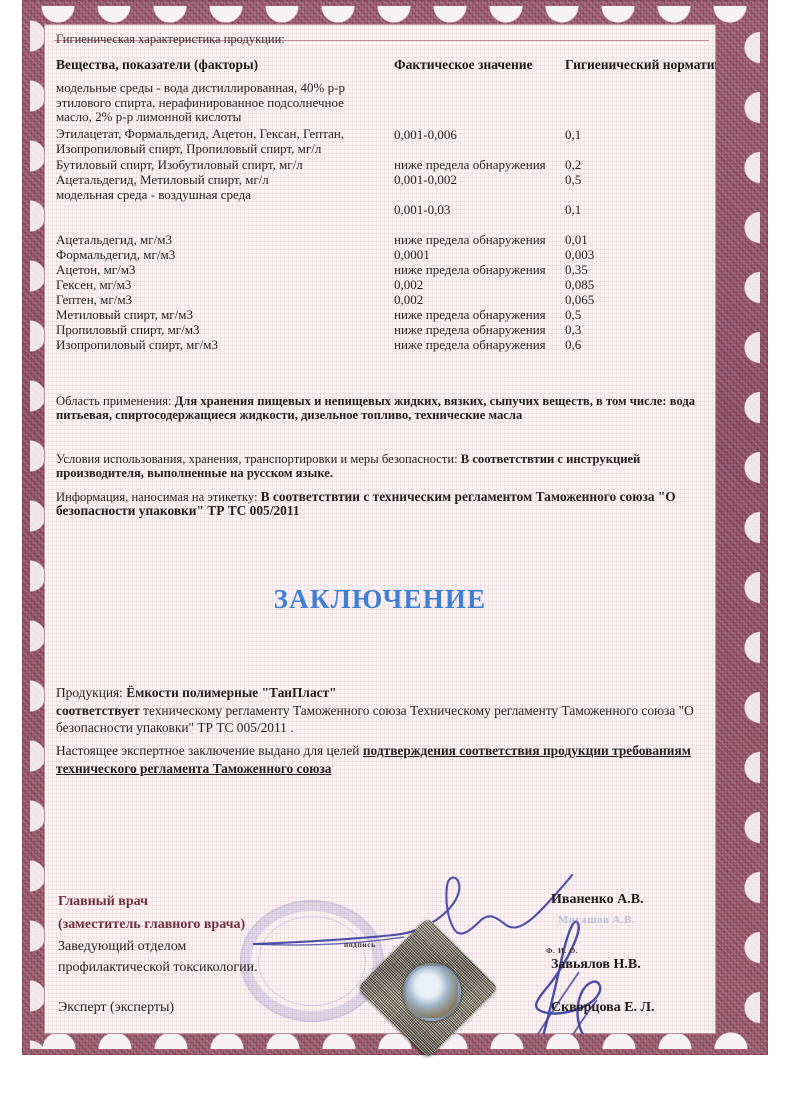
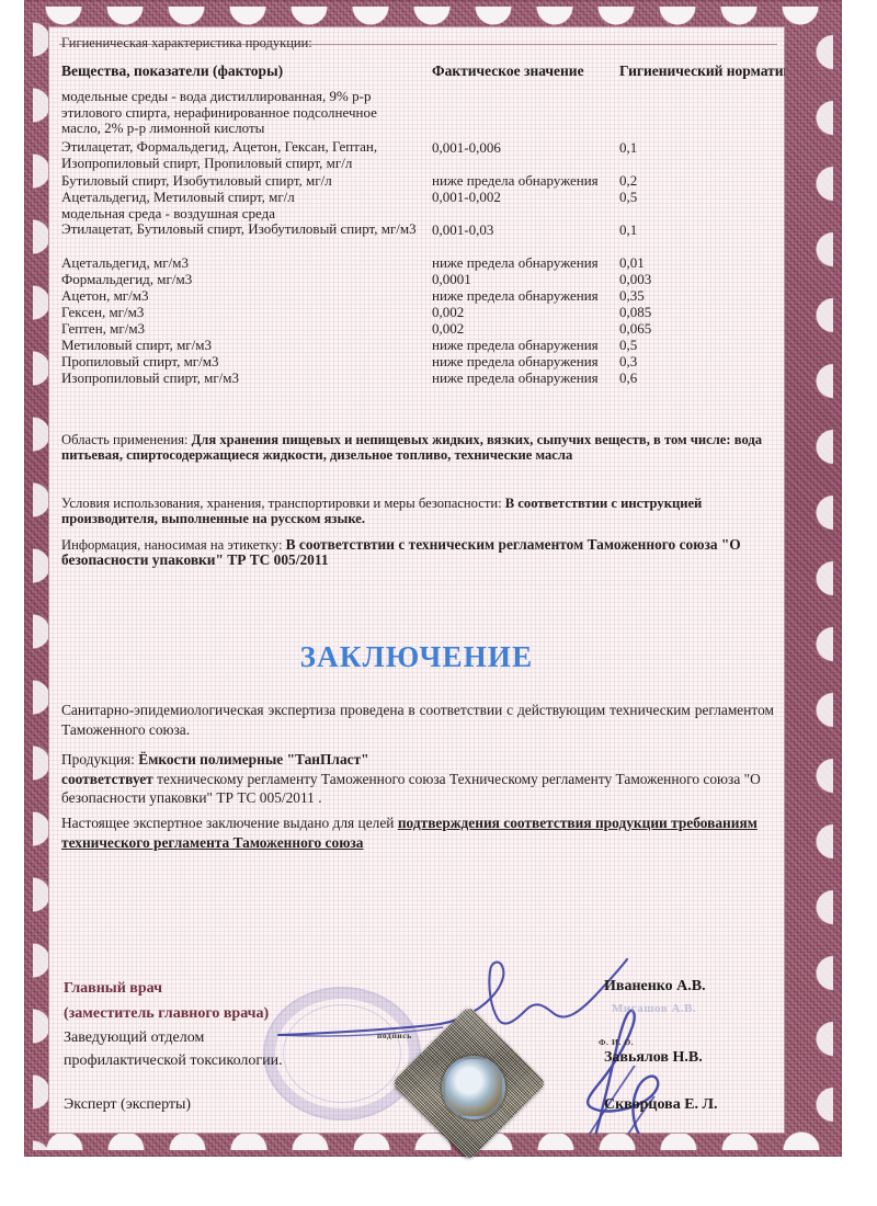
  Гигиеническая характеристика продукции:
  Вещества, показатели (факторы)
  Фактическое значение
  Гигиенический нормати
- модельные среды - вода дистиллированная, 40% р-р этилового спирта, нерафинированное подсолнечное масло, 2% р-р лимонной кислоты
+ модельные среды - вода дистиллированная, 9% р-р этилового спирта, нерафинированное подсолнечное масло, 2% р-р лимонной кислоты
  Этилацетат, Формальдегид, Ацетон, Гексан, Гептан, Изопропиловый спирт, Пропиловый спирт, мг/л
  0,001-0,006
  0,1
  Бутиловый спирт, Изобутиловый спирт, мг/л
  ниже предела обнаружения
  0,2
  Ацетальдегид, Метиловый спирт, мг/л
  0,001-0,002
  0,5
  модельная среда - воздушная среда
+ Этилацетат, Бутиловый спирт, Изобутиловый спирт, мг/м3
  0,001-0,03
  0,1
  Ацетальдегид, мг/м3
  ниже предела обнаружения
  0,01
  Формальдегид, мг/м3
  0,0001
  0,003
  Ацетон, мг/м3
  ниже предела обнаружения
  0,35
  Гексен, мг/м3
  0,002
  0,085
  Гептен, мг/м3
  0,002
  0,065
  Метиловый спирт, мг/м3
  ниже предела обнаружения
  0,5
  Пропиловый спирт, мг/м3
  ниже предела обнаружения
  0,3
  Изопропиловый спирт, мг/м3
  ниже предела обнаружения
  0,6
  Область применения: Для хранения пищевых и непищевых жидких, вязких, сыпучих веществ, в том числе: вода питьевая, спиртосодержащиеся жидкости, дизельное топливо, технические масла
  Условия использования, хранения, транспортировки и меры безопасности: В соответствтии с инструкцией производителя, выполненные на русском языке.
  Информация, наносимая на этикетку: В соответствтии с техническим регламентом Таможенного союза "О безопасности упаковки" ТР ТС 005/2011
  ЗАКЛЮЧЕНИЕ
+ Санитарно-эпидемиологическая экспертиза проведена в соответствии с действующим техническим регламентом Таможенного союза.
  Продукция: Ёмкости полимерные "ТанПласт"
  соответствует техническому регламенту Таможенного союза Техническому регламенту Таможенного союза "О безопасности упаковки" ТР ТС 005/2011 .
  Настоящее экспертное заключение выдано для целей подтверждения соответствия продукции требованиям технического регламента Таможенного союза
  Главный врач
  (заместитель главного врача)
  Заведующий отделом
  профилактической токсикологии.
  Эксперт (эксперты)
  подпись
  Ф. И. О.
  Иваненко А.В.
  Мигашов А.В.
  Завьялов Н.В.
  Скворцова Е. Л.
